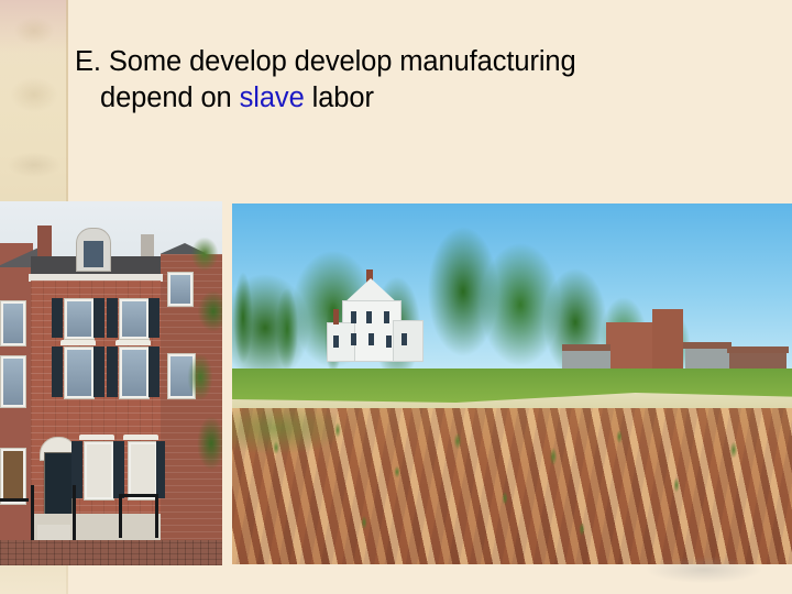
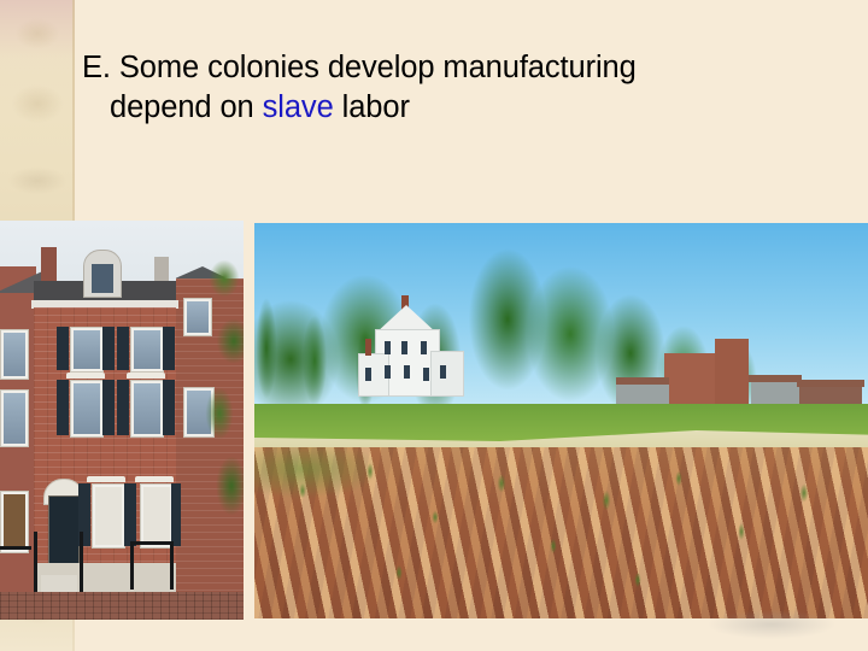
- E. Some develop develop manufacturing
+ E. Some colonies develop manufacturing
  depend on slave labor
